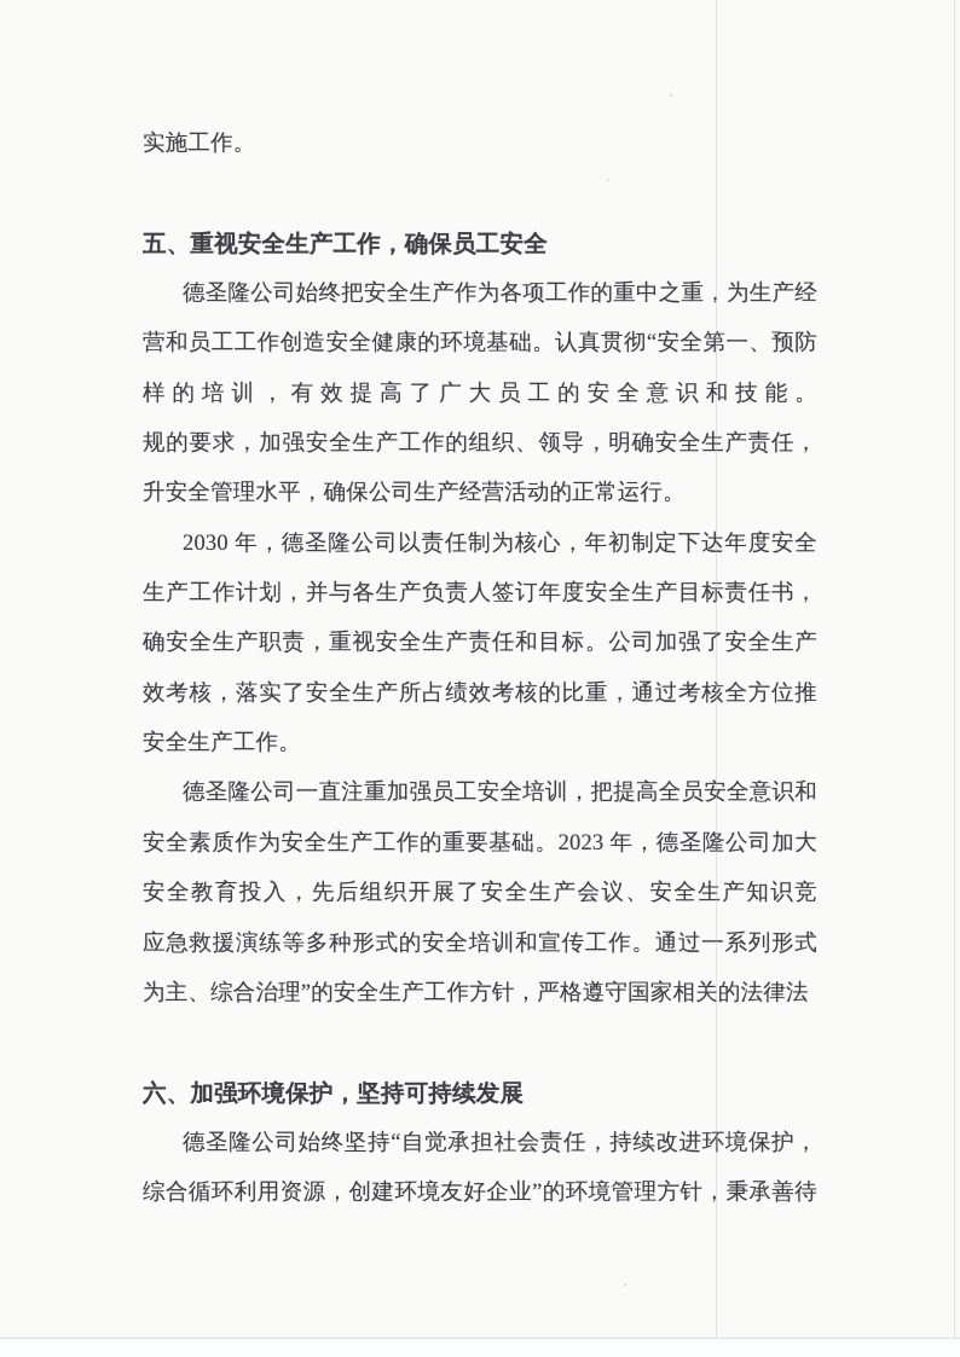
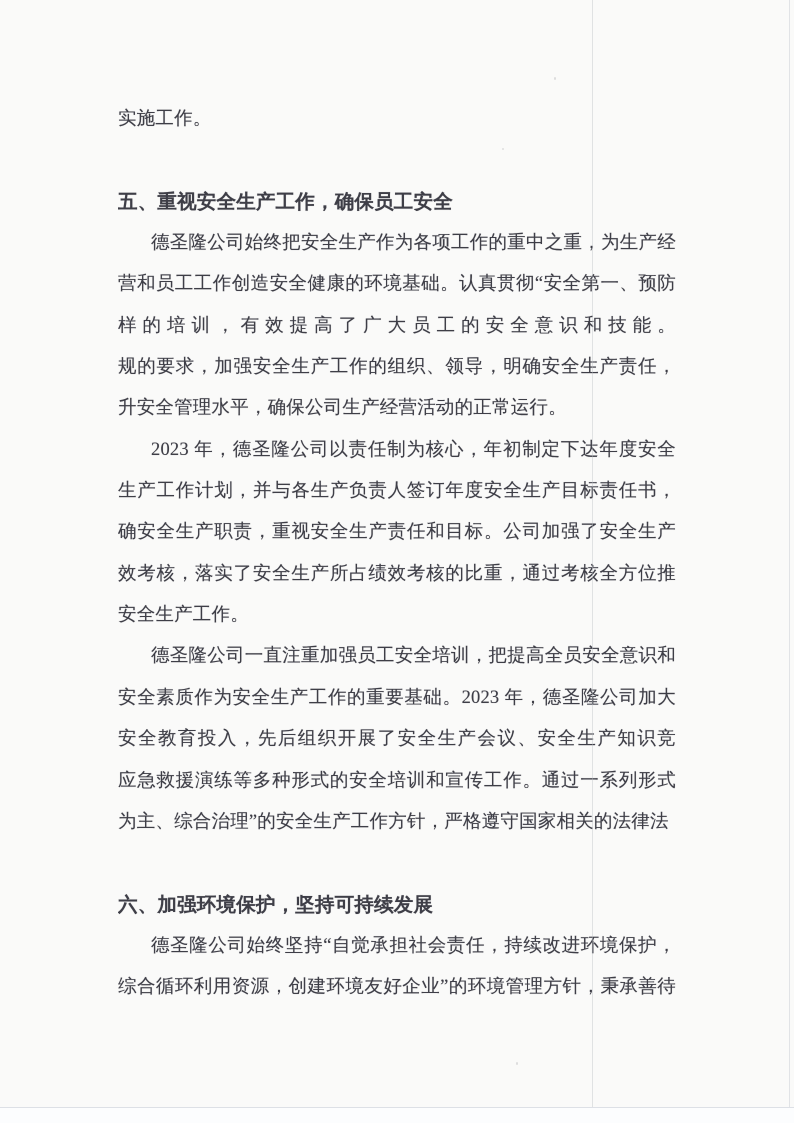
  实施工作。
  五、重视安全生产工作，确保员工安全
  德圣隆公司始终把安全生产作为各项工作的重中之重，为生产经
  营和员工工作创造安全健康的环境基础。认真贯彻“安全第一、预防
  样的培训，有效提高了广大员工的安全意识和技能。
  规的要求，加强安全生产工作的组织、领导，明确安全生产责任，
  升安全管理水平，确保公司生产经营活动的正常运行。
- 2030 年，德圣隆公司以责任制为核心，年初制定下达年度安全
+ 2023 年，德圣隆公司以责任制为核心，年初制定下达年度安全
  生产工作计划，并与各生产负责人签订年度安全生产目标责任书，
  确安全生产职责，重视安全生产责任和目标。公司加强了安全生产
  效考核，落实了安全生产所占绩效考核的比重，通过考核全方位推
  安全生产工作。
  德圣隆公司一直注重加强员工安全培训，把提高全员安全意识和
  安全素质作为安全生产工作的重要基础。2023 年，德圣隆公司加大
  安全教育投入，先后组织开展了安全生产会议、安全生产知识竞
  应急救援演练等多种形式的安全培训和宣传工作。通过一系列形式
  为主、综合治理”的安全生产工作方针，严格遵守国家相关的法律法
  六、加强环境保护，坚持可持续发展
  德圣隆公司始终坚持“自觉承担社会责任，持续改进环境保护，
  综合循环利用资源，创建环境友好企业”的环境管理方针，秉承善待
